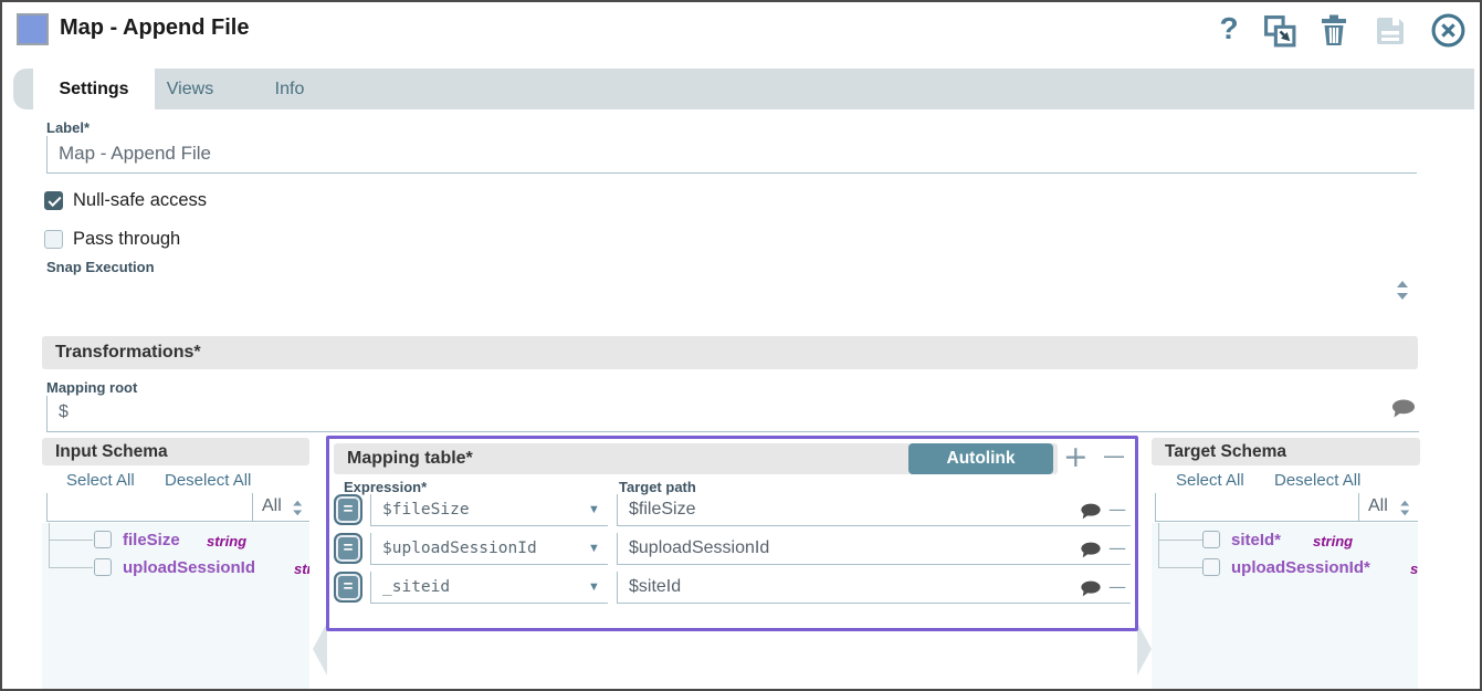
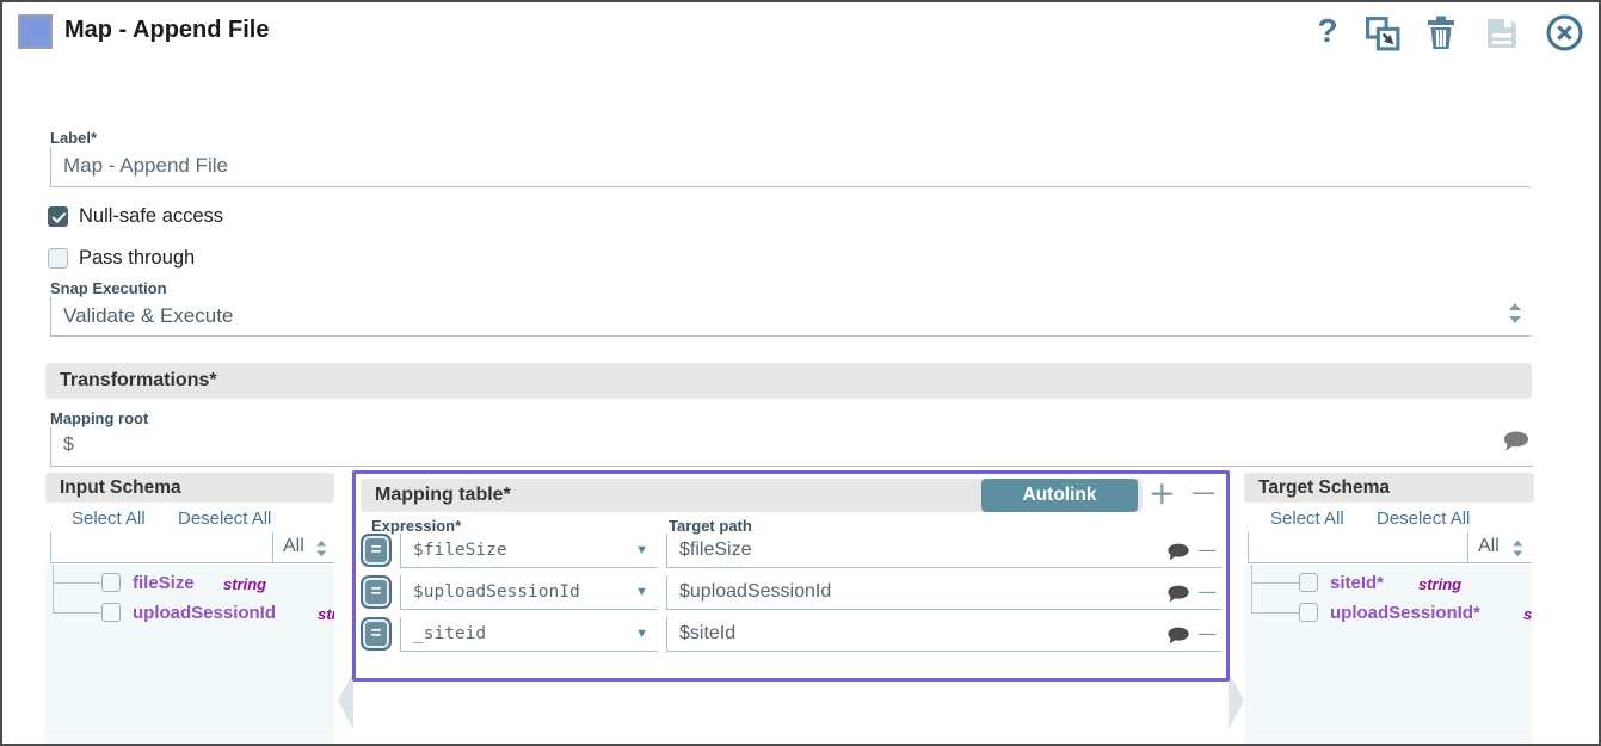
  Map - Append File
  ?
- Settings
- Views
- Info
  Label*
  Map - Append File
  Null-safe access
  Pass through
  Snap Execution
+ Validate & Execute
  Transformations*
  Mapping root
  $
  Input Schema
  Select All
  Deselect All
  All
  fileSize
  string
  uploadSessionId
  Mapping table*
  Autolink
  +
  —
  Expression*
  Target path
  =
  $fileSize
  ▼
  $fileSize
  —
  =
  $uploadSessionId
  ▼
  $uploadSessionId
  —
  =
  _siteid
  ▼
  $siteId
  —
  Target Schema
  Select All
  Deselect All
  All
  siteId*
  string
  uploadSessionId*
